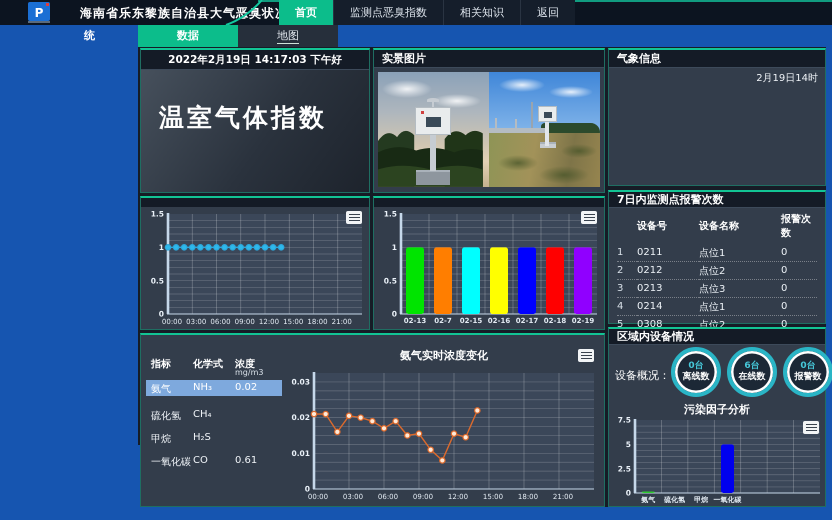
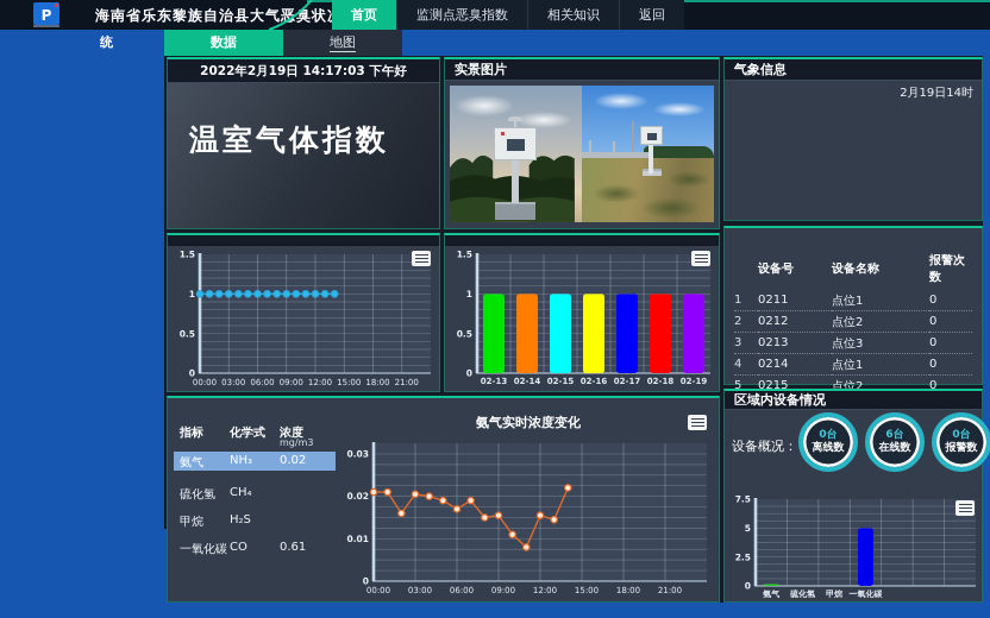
  P
  海南省乐东黎族自治县大气恶臭状
  首页
  监测点恶臭指数
  相关知识
  返回
  统
  数据
  地图
  2022年2月19日 14:17:03 下午好
  温室气体指数
  实景图片
  气象信息
  2月19日14时
  0
  0.5
  1
  1.5
  00:00
  03:00
  06:00
  09:00
  12:00
  15:00
  18:00
  21:00
  0
  0.5
  1
  1.5
  02-13
- 02-7
+ 02-14
  02-15
  02-16
  02-17
  02-18
  02-19
- 7日内监测点报警次数
  	设备号	设备名称	报警次数
  1	0211	点位1	0
  2	0212	点位2	0
  3	0213	点位3	0
  4	0214	点位1	0
- 5	0308	点位2	0
+ 5	0215	点位2	0
  指标
  化学式
  浓度
  mg/m3
  氨气
  NH₃
  0.02
  硫化氢
  CH₄
  甲烷
  H₂S
  一氧化碳
  CO
  0.61
  氨气实时浓度变化
  0
  0.01
  0.02
  0.03
  00:00
  03:00
  06:00
  09:00
  12:00
  15:00
  18:00
  21:00
  区域内设备情况
  设备概况：
  0台
  离线数
  6台
  在线数
  0台
  报警数
- 污染因子分析
  0
  2.5
  5
  7.5
  氨气
  硫化氢
  甲烷
  一氧化碳
